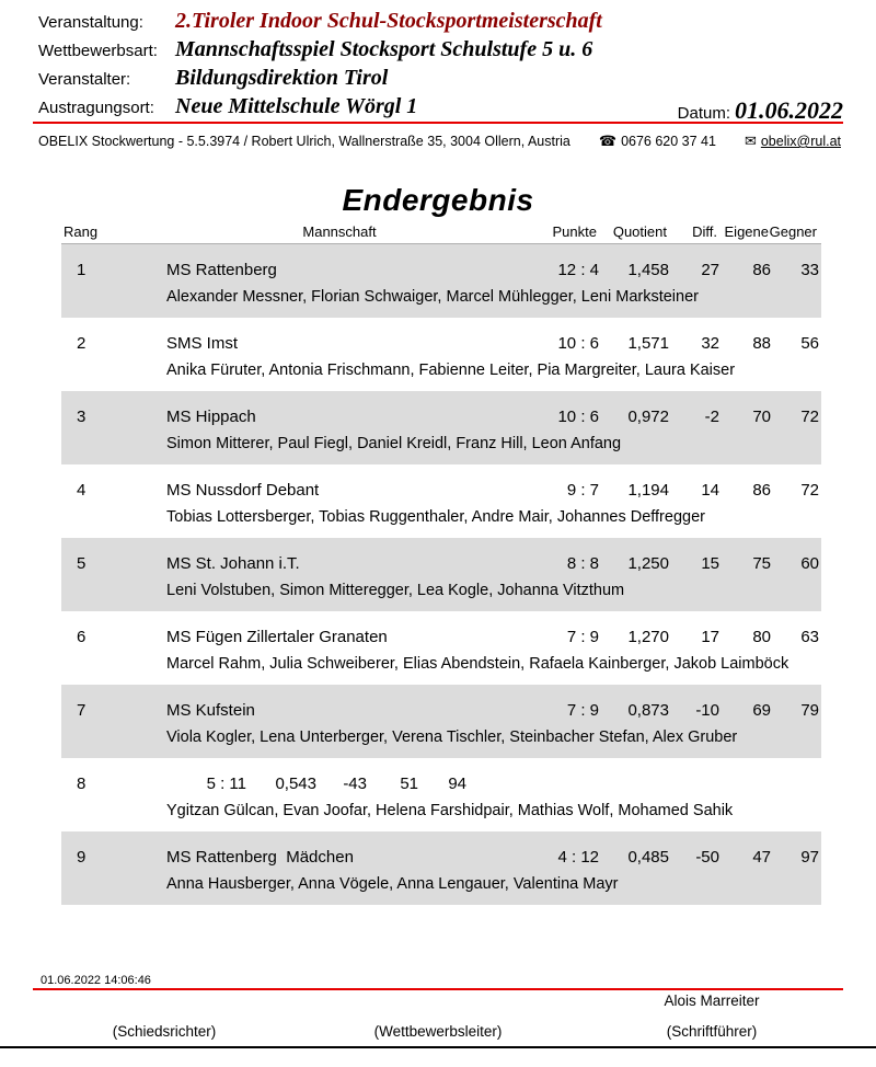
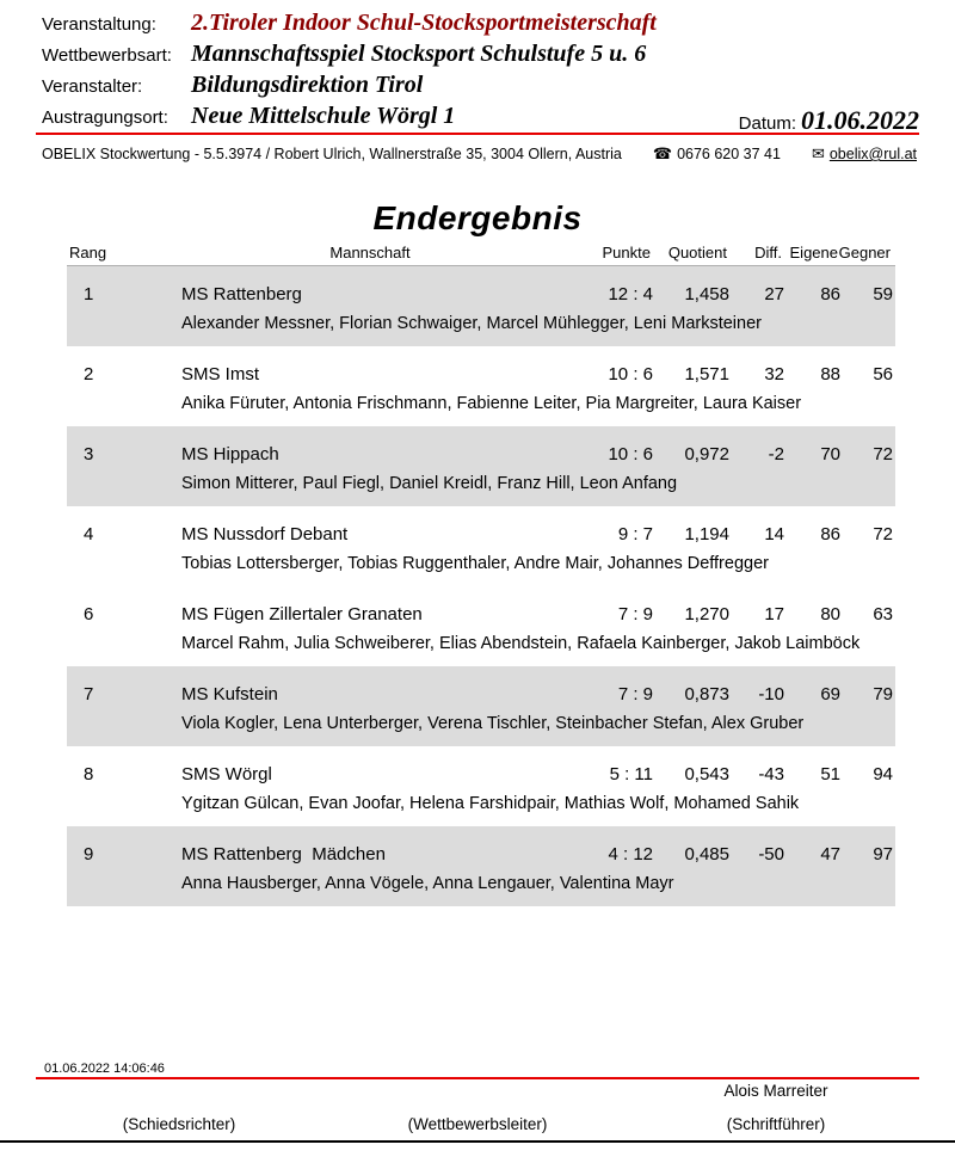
  Veranstaltung:
  2.Tiroler Indoor Schul-Stocksportmeisterschaft
  Wettbewerbsart:
  Mannschaftsspiel Stocksport Schulstufe 5 u. 6
  Veranstalter:
  Bildungsdirektion Tirol
  Austragungsort:
  Neue Mittelschule Wörgl 1
  Datum:
  01.06.2022
  OBELIX Stockwertung - 5.5.3974 / Robert Ulrich, Wallnerstraße 35, 3004 Ollern, Austria
  ☎ 0676 620 37 41
  ✉ obelix@rul.at
  Endergebnis
  Rang
  Mannschaft
  Punkte
  Quotient
  Diff.
  Eigene
  Gegner
  1
  MS Rattenberg
  12 : 4
  1,458
  27
  86
- 33
+ 59
  Alexander Messner, Florian Schwaiger, Marcel Mühlegger, Leni Marksteiner
  2
  SMS Imst
  10 : 6
  1,571
  32
  88
  56
  Anika Füruter, Antonia Frischmann, Fabienne Leiter, Pia Margreiter, Laura Kaiser
  3
  MS Hippach
  10 : 6
  0,972
  -2
  70
  72
  Simon Mitterer, Paul Fiegl, Daniel Kreidl, Franz Hill, Leon Anfang
  4
  MS Nussdorf Debant
  9 : 7
  1,194
  14
  86
  72
  Tobias Lottersberger, Tobias Ruggenthaler, Andre Mair, Johannes Deffregger
- 5
- MS St. Johann i.T.
- 8 : 8
- 1,250
- 15
- 75
- 60
- Leni Volstuben, Simon Mitteregger, Lea Kogle, Johanna Vitzthum
  6
  MS Fügen Zillertaler Granaten
  7 : 9
  1,270
  17
  80
  63
  Marcel Rahm, Julia Schweiberer, Elias Abendstein, Rafaela Kainberger, Jakob Laimböck
  7
  MS Kufstein
  7 : 9
  0,873
  -10
  69
  79
  Viola Kogler, Lena Unterberger, Verena Tischler, Steinbacher Stefan, Alex Gruber
  8
+ SMS Wörgl
  5 : 11
  0,543
  -43
  51
  94
  Ygitzan Gülcan, Evan Joofar, Helena Farshidpair, Mathias Wolf, Mohamed Sahik
  9
  MS Rattenberg Mädchen
  4 : 12
  0,485
  -50
  47
  97
  Anna Hausberger, Anna Vögele, Anna Lengauer, Valentina Mayr
  01.06.2022 14:06:46
  Alois Marreiter
  (Schiedsrichter)
  (Wettbewerbsleiter)
  (Schriftführer)
